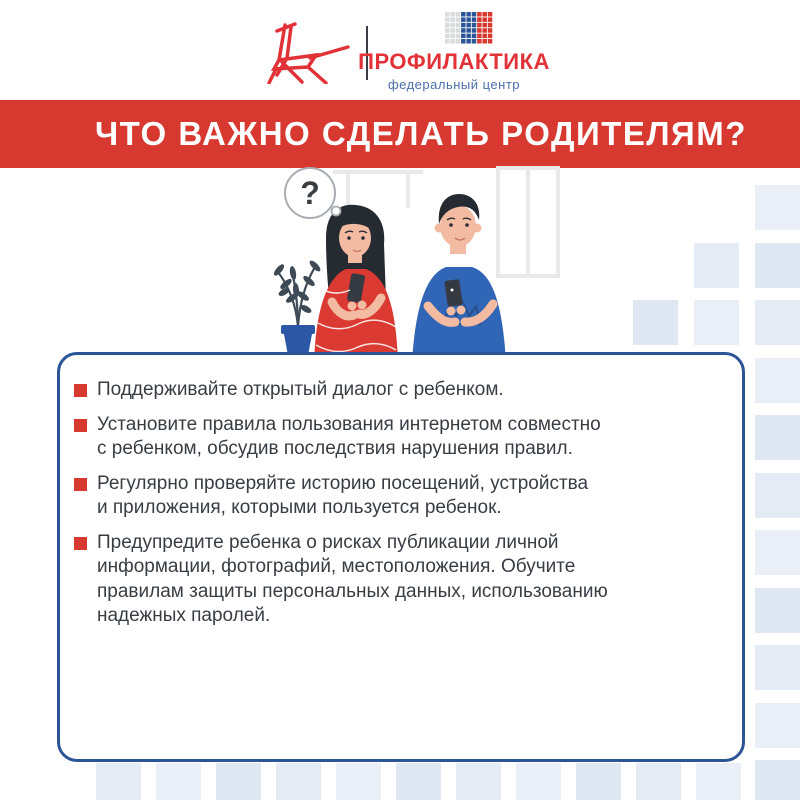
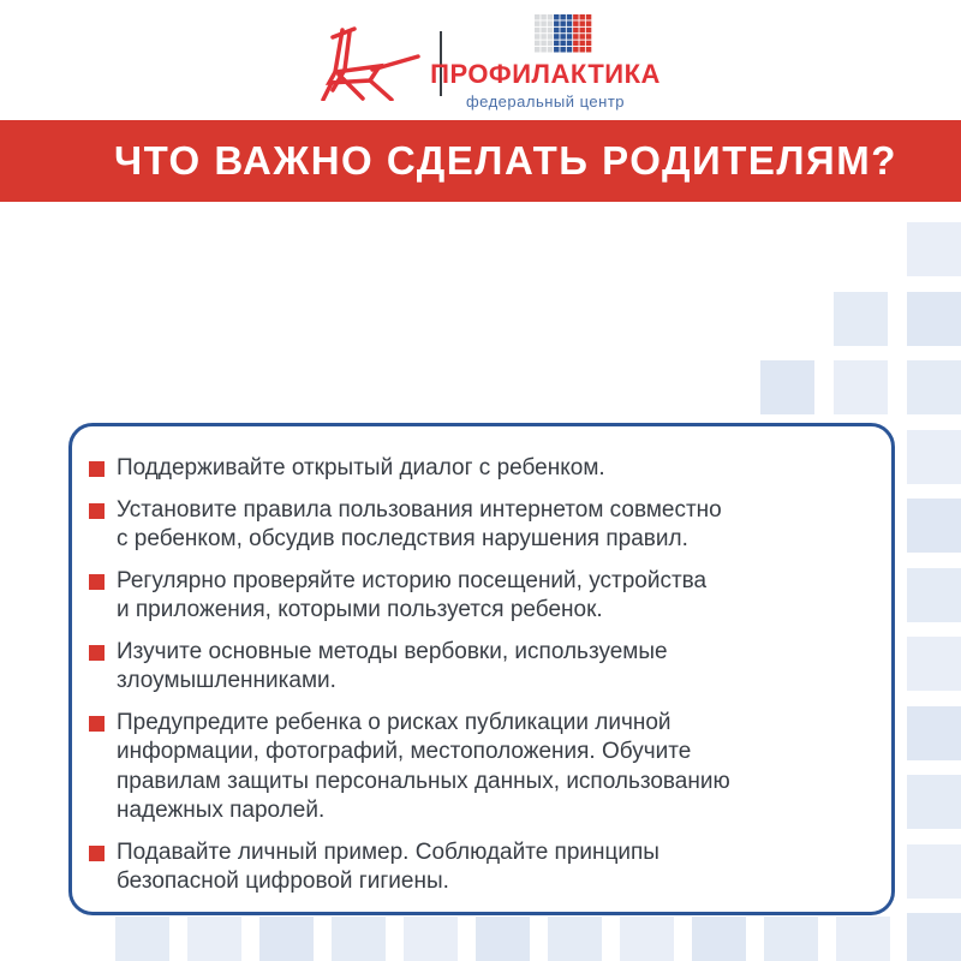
  ПРОФИЛАКТИКА
  федеральный центр
  ЧТО ВАЖНО СДЕЛАТЬ РОДИТЕЛЯМ?
- ?
  Поддерживайте открытый диалог с ребенком.
  Установите правила пользования интернетом совместно
  с ребенком, обсудив последствия нарушения правил.
  Регулярно проверяйте историю посещений, устройства
  и приложения, которыми пользуется ребенок.
+ Изучите основные методы вербовки, используемые
+ злоумышленниками.
  Предупредите ребенка о рисках публикации личной
  информации, фотографий, местоположения. Обучите
  правилам защиты персональных данных, использованию
  надежных паролей.
+ Подавайте личный пример. Соблюдайте принципы
+ безопасной цифровой гигиены.
